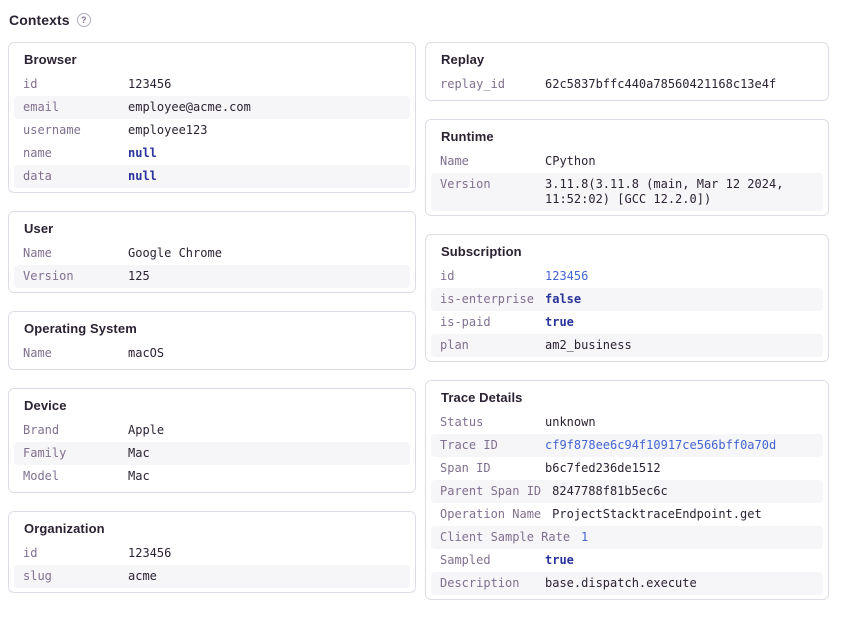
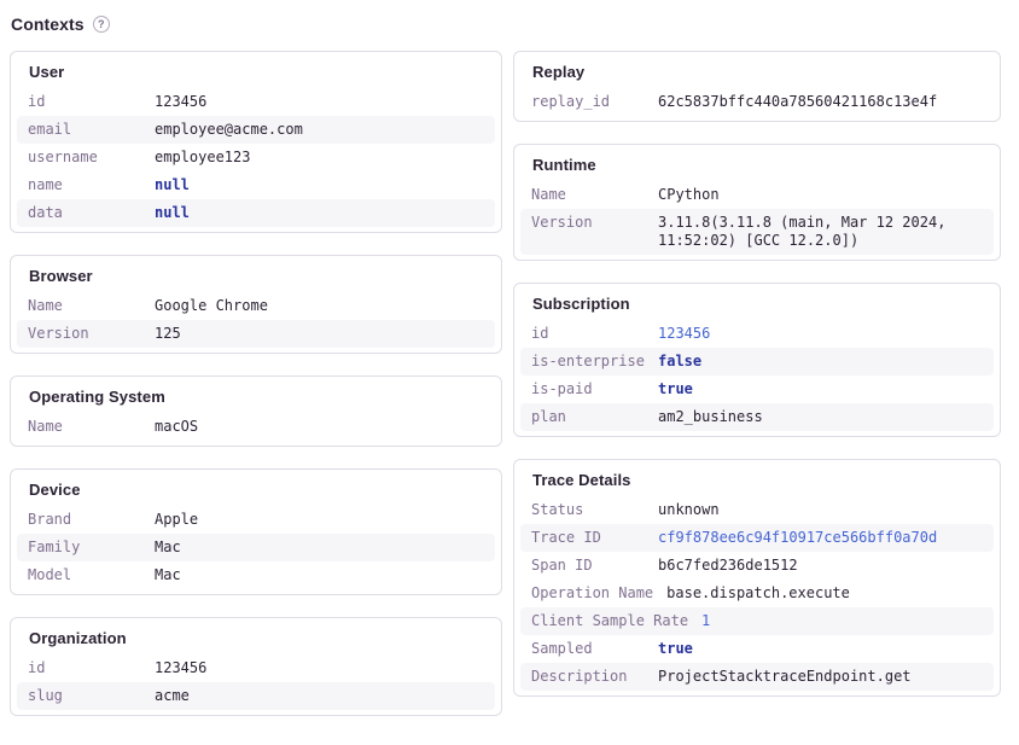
  Contexts
  ?
- Browser
+ User
  id
  123456
  email
  employee@acme.com
  username
  employee123
  name
  null
  data
  null
- User
+ Browser
  Name
  Google Chrome
  Version
  125
  Operating System
  Name
  macOS
  Device
  Brand
  Apple
  Family
  Mac
  Model
  Mac
  Organization
  id
  123456
  slug
  acme
  Replay
  replay_id
  62c5837bffc440a78560421168c13e4f
  Runtime
  Name
  CPython
  Version
  3.11.8(3.11.8 (main, Mar 12 2024, 11:52:02) [GCC 12.2.0])
  Subscription
  id
  123456
  is-enterprise
  false
  is-paid
  true
  plan
  am2_business
  Trace Details
  Status
  unknown
  Trace ID
  cf9f878ee6c94f10917ce566bff0a70d
  Span ID
  b6c7fed236de1512
- Parent Span ID
- 8247788f81b5ec6c
  Operation Name
- ProjectStacktraceEndpoint.get
+ base.dispatch.execute
  Client Sample Rate
  1
  Sampled
  true
  Description
- base.dispatch.execute
+ ProjectStacktraceEndpoint.get
